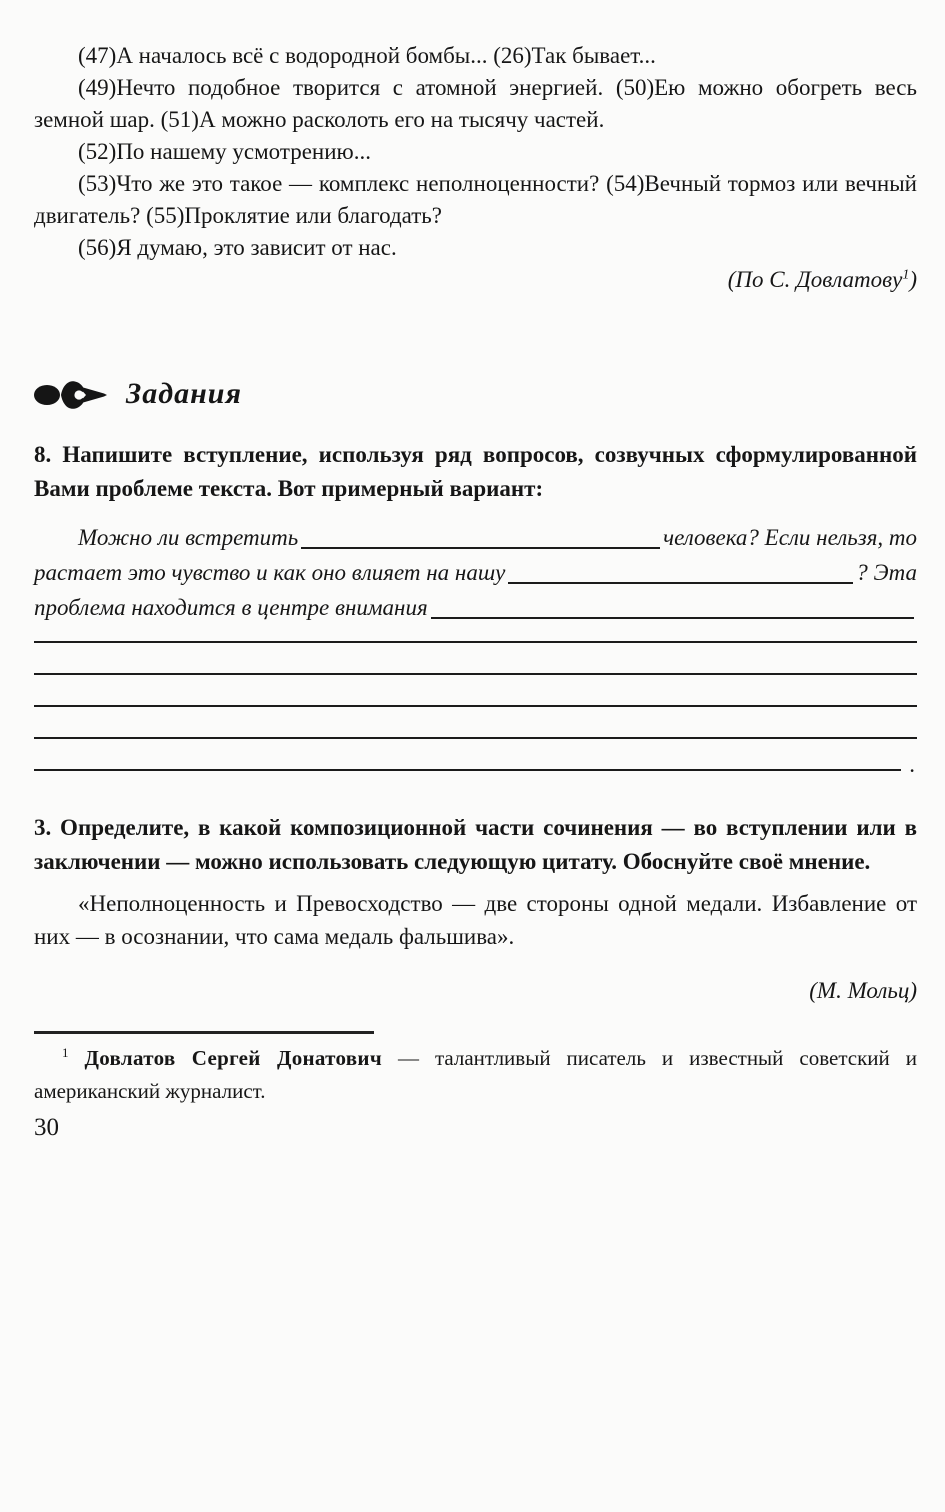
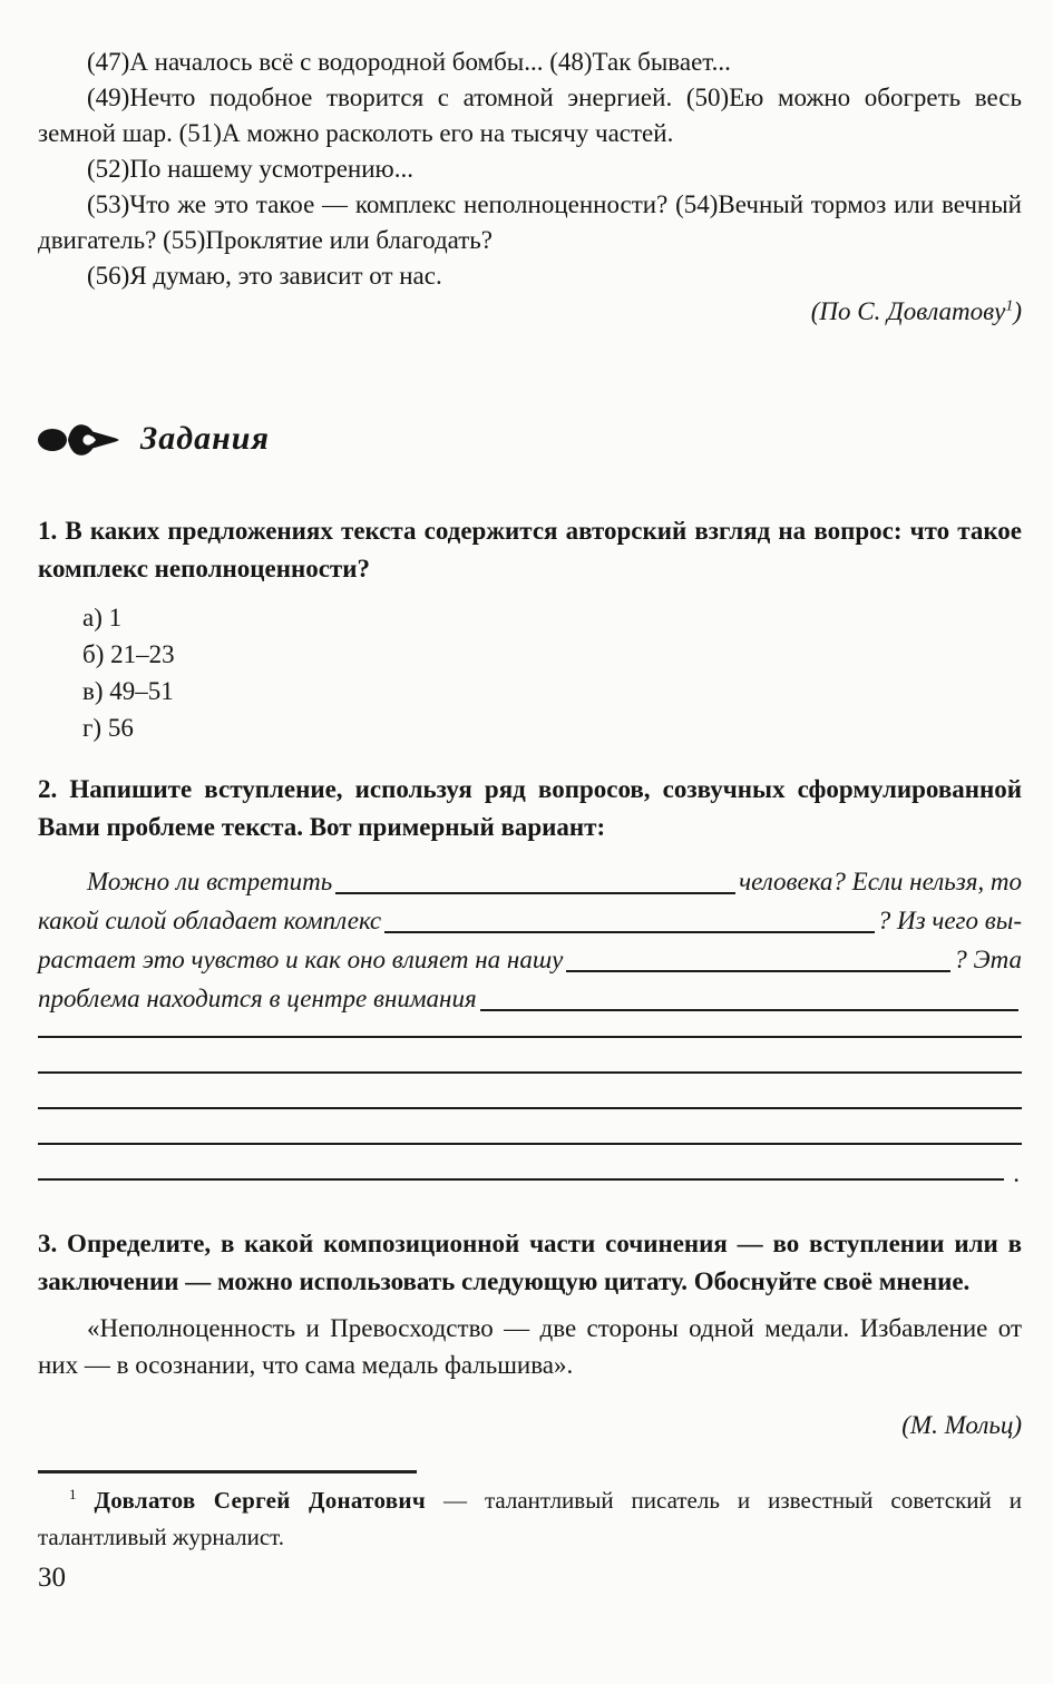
- (47)А началось всё с водородной бомбы... (26)Так бывает...
+ (47)А началось всё с водородной бомбы... (48)Так бывает...
  (49)Нечто подобное творится с атомной энергией. (50)Ею можно обогреть весь земной шар. (51)А можно расколоть его на тысячу частей.
  (52)По нашему усмотрению...
  (53)Что же это такое — комплекс неполноценности? (54)Вечный тормоз или вечный двигатель? (55)Проклятие или благодать?
  (56)Я думаю, это зависит от нас.
  (По С. Довлатову1)
  Задания
+ 1. В каких предложениях текста содержится авторский взгляд на вопрос: что такое комплекс неполноценности?
+ а) 1
+ б) 21–23
+ в) 49–51
+ г) 56
- 8. Напишите вступление, используя ряд вопросов, созвучных сформулированной Вами проблеме текста. Вот примерный вариант:
+ 2. Напишите вступление, используя ряд вопросов, созвучных сформулированной Вами проблеме текста. Вот примерный вариант:
  Можно ли встретить
  человека? Если нельзя, то
+ какой силой обладает комплекс
+ ? Из чего вы-
  растает это чувство и как оно влияет на нашу
  ? Эта
  проблема находится в центре внимания
  .
  3. Определите, в какой композиционной части сочинения — во вступлении или в заключении — можно использовать следующую цитату. Обоснуйте своё мнение.
  «Неполноценность и Превосходство — две стороны одной медали. Избавление от них — в осознании, что сама медаль фальшива».
  (М. Мольц)
- 1 Довлатов Сергей Донатович — талантливый писатель и известный советский и американский журналист.
+ 1 Довлатов Сергей Донатович — талантливый писатель и известный советский и талантливый журналист.
  30
